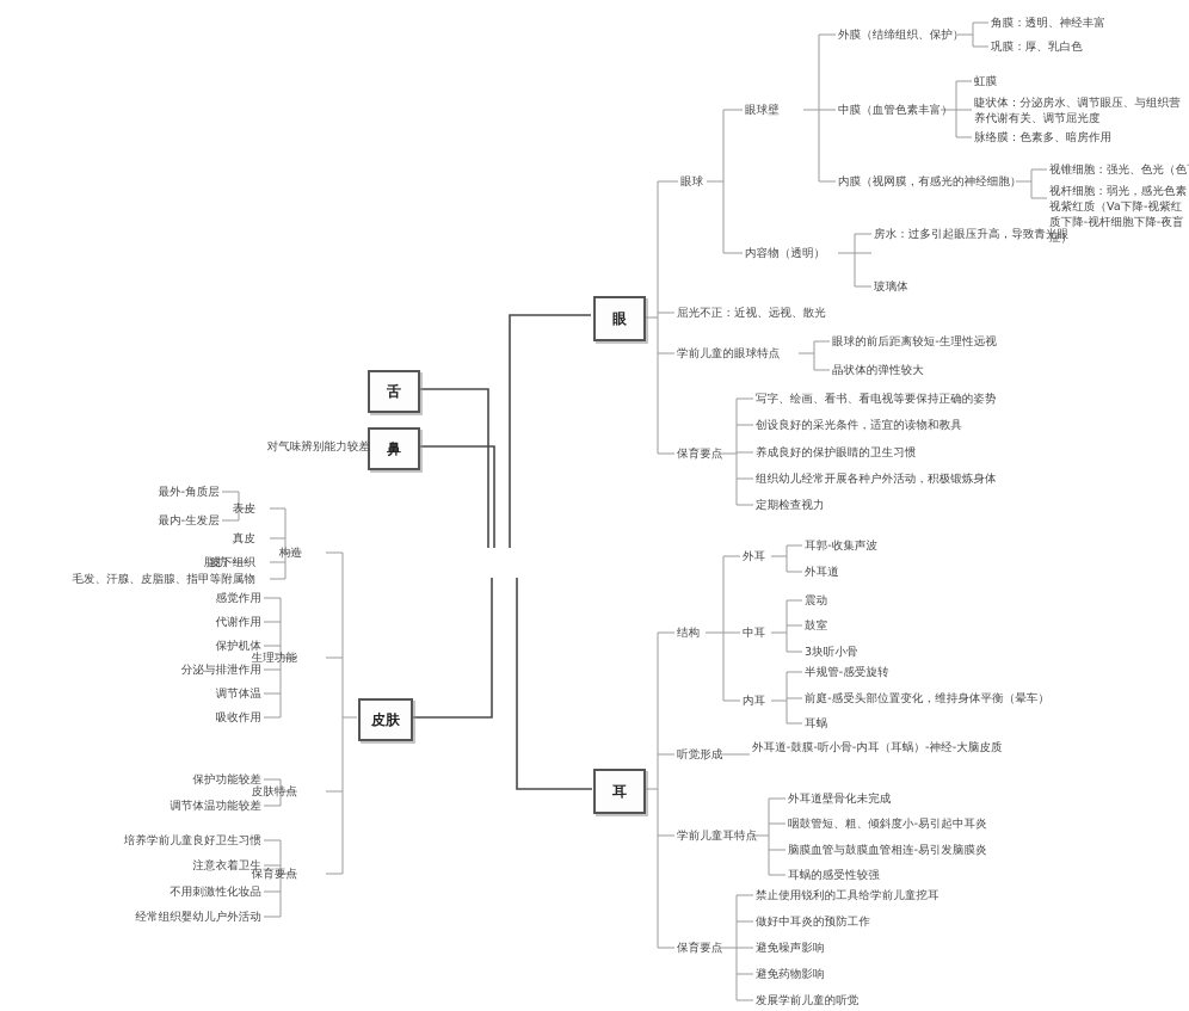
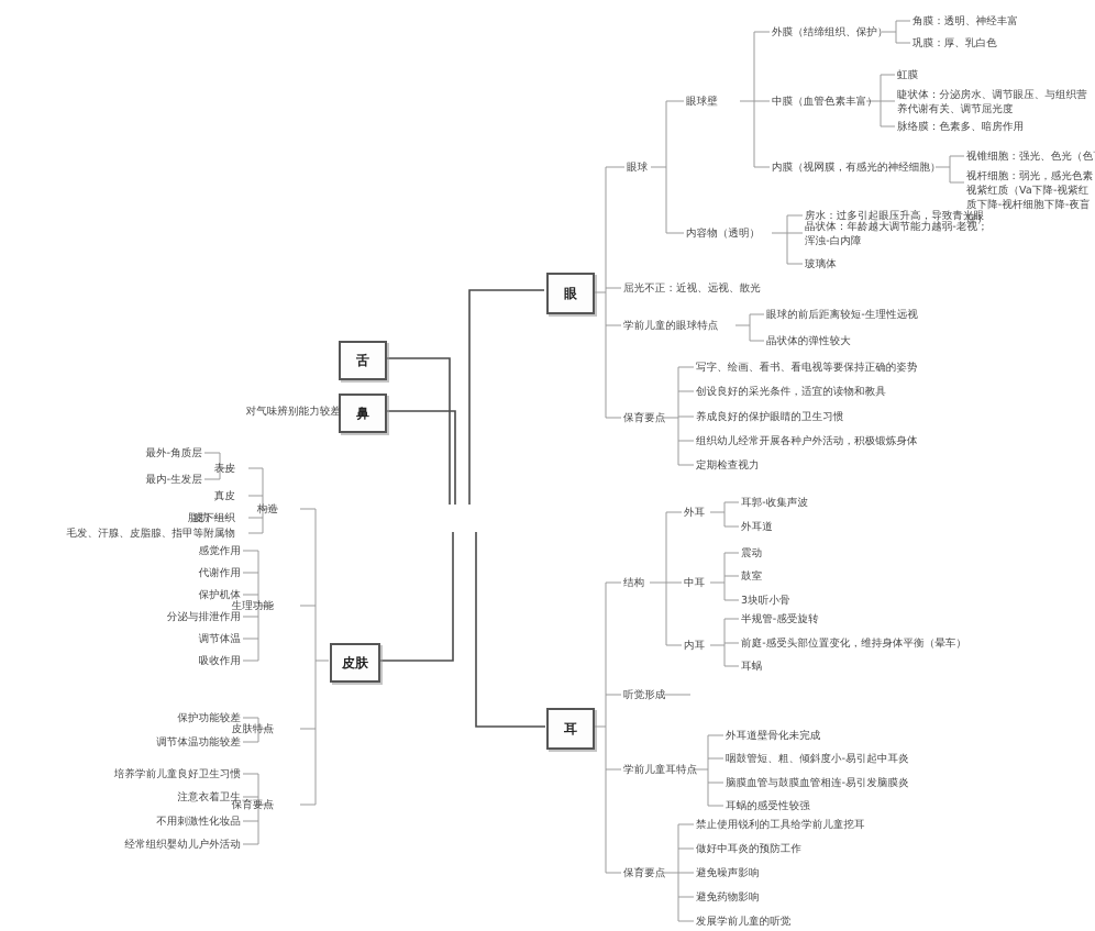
  眼
  耳
  舌
  鼻
  皮肤
  眼球
  眼球壁
  外膜（结缔组织、保护）
  角膜：透明、神经丰富
  巩膜：厚、乳白色
  中膜（血管色素丰富）
  虹膜
  睫状体：分泌房水、调节眼压、与组织营养代谢有关、调节屈光度
  脉络膜：色素多、暗房作用
  内膜（视网膜，有感光的神经细胞）
  视锥细胞：强光、色光（色
  视杆细胞：弱光，感光色素视紫红质（Va下降-视紫红质下降-视杆细胞下降-夜盲症）
  内容物（透明）
  房水：过多引起眼压升高，导致青光眼
+ 晶状体：年龄越大调节能力越弱-老视；浑浊-白内障
  玻璃体
  屈光不正：近视、远视、散光
  学前儿童的眼球特点
  眼球的前后距离较短-生理性远视
  晶状体的弹性较大
  保育要点
  写字、绘画、看书、看电视等要保持正确的姿势
  创设良好的采光条件，适宜的读物和教具
  养成良好的保护眼睛的卫生习惯
  组织幼儿经常开展各种户外活动，积极锻炼身体
  定期检查视力
  结构
  外耳
  耳郭-收集声波
  外耳道
  中耳
  震动
  鼓室
  3块听小骨
  内耳
  半规管-感受旋转
  前庭-感受头部位置变化，维持身体平衡（晕车）
  耳蜗
  听觉形成
- 外耳道-鼓膜-听小骨-内耳（耳蜗）-神经-大脑皮质
  学前儿童耳特点
  外耳道壁骨化未完成
  咽鼓管短、粗、倾斜度小-易引起中耳炎
  脑膜血管与鼓膜血管相连-易引发脑膜炎
  耳蜗的感受性较强
  保育要点
  禁止使用锐利的工具给学前儿童挖耳
  做好中耳炎的预防工作
  避免噪声影响
  避免药物影响
  发展学前儿童的听觉
  对气味辨别能力较差
  构造
  表皮
  最外-角质层
  最内-生发层
  真皮
  皮下组织
  脂肪
  毛发、汗腺、皮脂腺、指甲等附属物
  生理功能
  感觉作用
  代谢作用
  保护机体
  分泌与排泄作用
  调节体温
  吸收作用
  皮肤特点
  保护功能较差
  调节体温功能较差
  保育要点
  培养学前儿童良好卫生习惯
  注意衣着卫生
  不用刺激性化妆品
  经常组织婴幼儿户外活动
